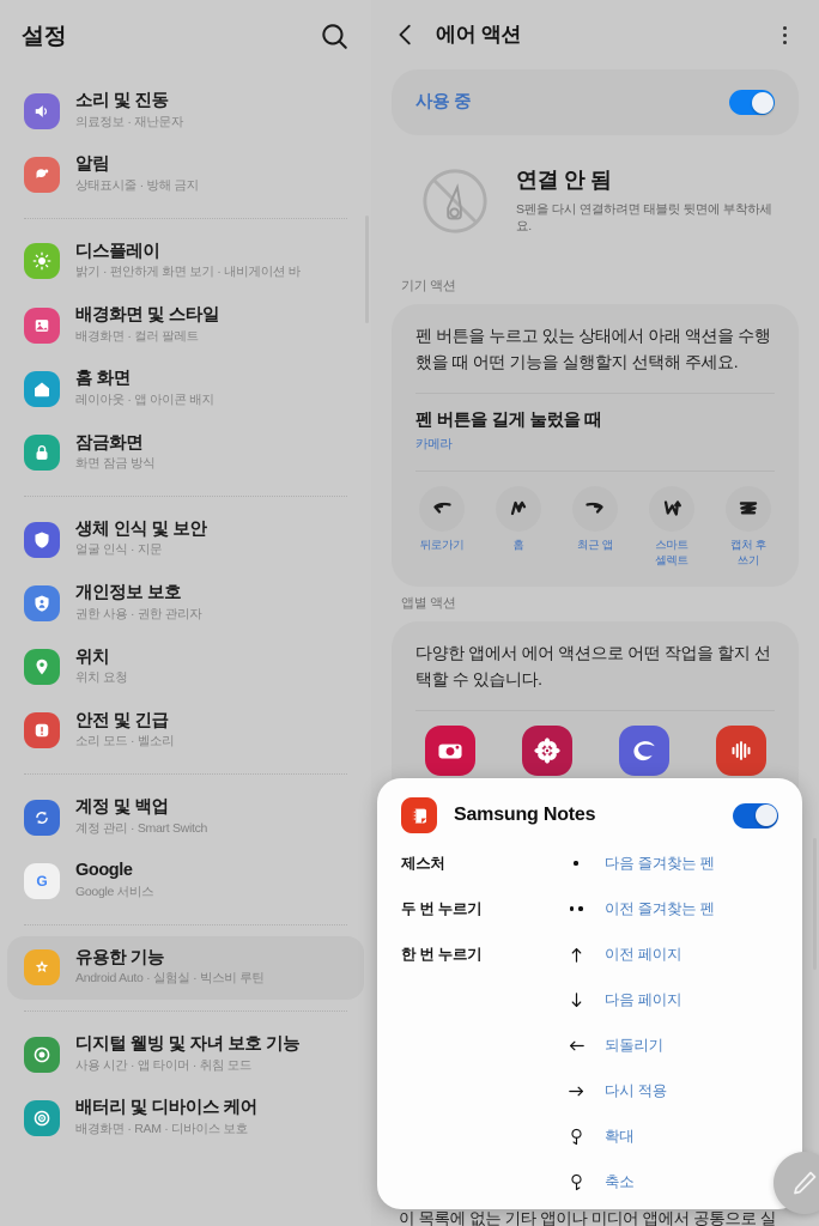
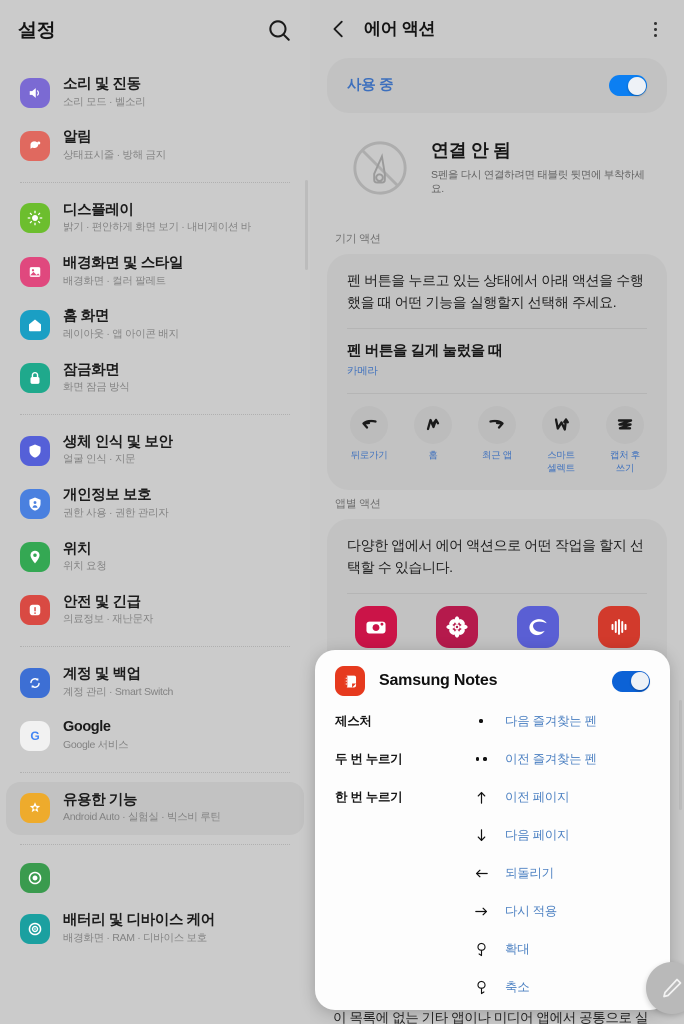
  설정
  소리 및 진동
- 의료정보 · 재난문자
+ 소리 모드 · 벨소리
  알림
  상태표시줄 · 방해 금지
  디스플레이
  밝기 · 편안하게 화면 보기 · 내비게이션 바
  배경화면 및 스타일
  배경화면 · 컬러 팔레트
  홈 화면
  레이아웃 · 앱 아이콘 배지
  잠금화면
  화면 잠금 방식
  생체 인식 및 보안
  얼굴 인식 · 지문
  개인정보 보호
  권한 사용 · 권한 관리자
  위치
  위치 요청
  안전 및 긴급
- 소리 모드 · 벨소리
+ 의료정보 · 재난문자
  계정 및 백업
  계정 관리 · Smart Switch
  G
  Google
  Google 서비스
  유용한 기능
  Android Auto · 실험실 · 빅스비 루틴
- 디지털 웰빙 및 자녀 보호 기능
- 사용 시간 · 앱 타이머 · 취침 모드
  배터리 및 디바이스 케어
  배경화면 · RAM · 디바이스 보호
  에어 액션
  사용 중
  연결 안 됨
  S펜을 다시 연결하려면 태블릿 뒷면에 부착하세요.
  기기 액션
  펜 버튼을 누르고 있는 상태에서 아래 액션을 수행했을 때 어떤 기능을 실행할지 선택해 주세요.
  펜 버튼을 길게 눌렀을 때
  카메라
  뒤로가기
  홈
  최근 앱
  스마트
  셀렉트
  캡처 후
  쓰기
  앱별 액션
  다양한 앱에서 에어 액션으로 어떤 작업을 할지 선택할 수 있습니다.
  이 목록에 없는 기타 앱이나 미디어 앱에서 공통으로 실
  Samsung Notes
  제스처
  다음 즐겨찾는 펜
  두 번 누르기
  이전 즐겨찾는 펜
  한 번 누르기
  이전 페이지
  다음 페이지
  되돌리기
  다시 적용
  확대
  축소
